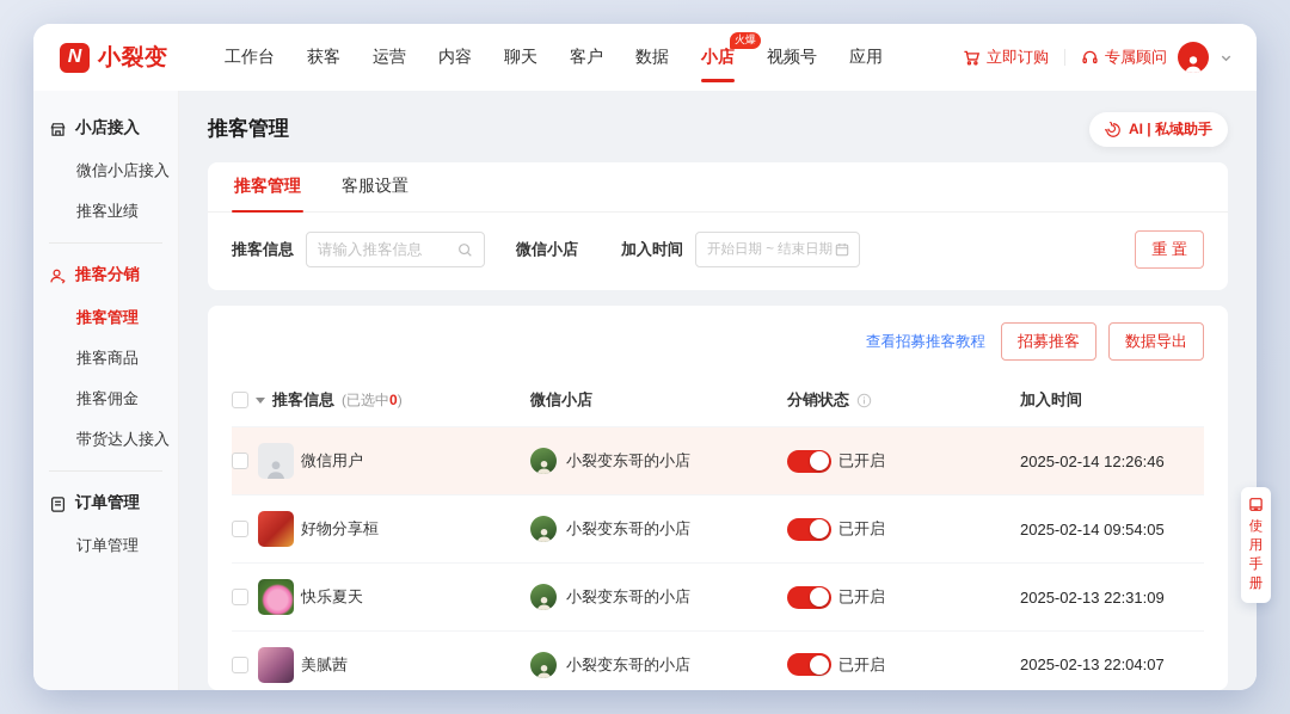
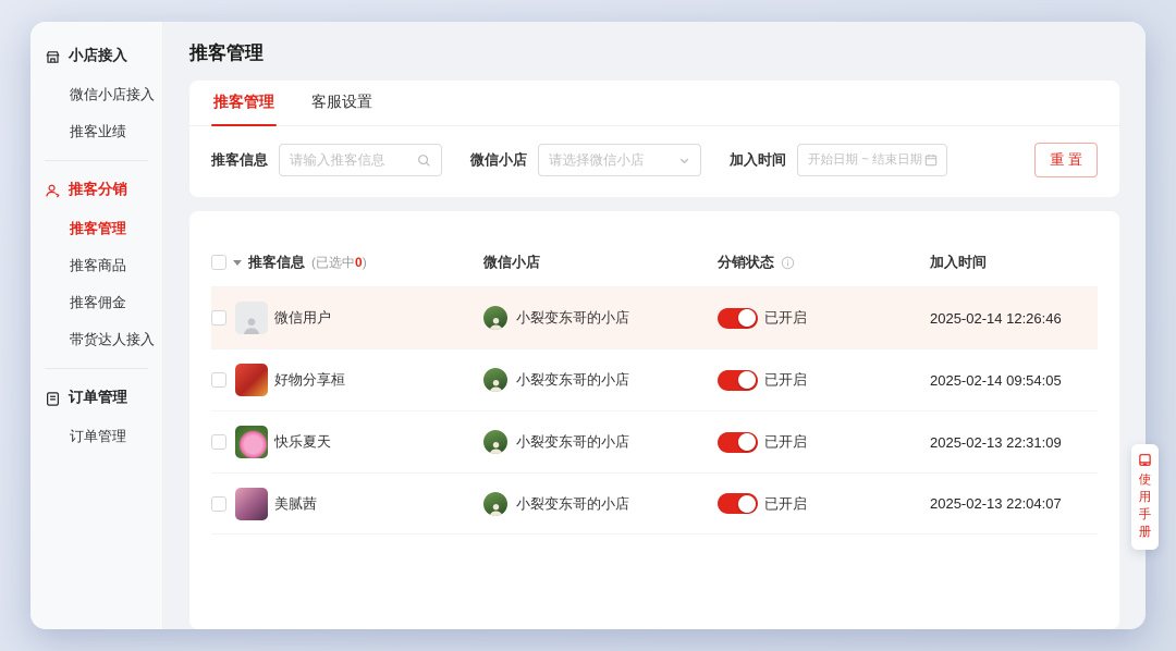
- N
- 小裂变
- 工作台
- 获客
- 运营
- 内容
- 聊天
- 客户
- 数据
- 小店
- 火爆
- 视频号
- 应用
- 立即订购
- 专属顾问
  小店接入
  微信小店接入
  推客业绩
  推客分销
  推客管理
  推客商品
  推客佣金
  带货达人接入
  订单管理
  订单管理
  推客管理
- AI | 私域助手
  推客管理
  客服设置
  推客信息
  请输入推客信息
  微信小店
+ 请选择微信小店
  加入时间
  开始日期 ~ 结束日期
  重 置
- 查看招募推客教程
- 招募推客
- 数据导出
  推客信息
  (已选中0)
  微信小店
  分销状态
  加入时间
  微信用户
  小裂变东哥的小店
  已开启
  2025-02-14 12:26:46
  好物分享桓
  小裂变东哥的小店
  已开启
  2025-02-14 09:54:05
  快乐夏天
  小裂变东哥的小店
  已开启
  2025-02-13 22:31:09
  美腻茜
  小裂变东哥的小店
  已开启
  2025-02-13 22:04:07
  使
  用
  手
  册
